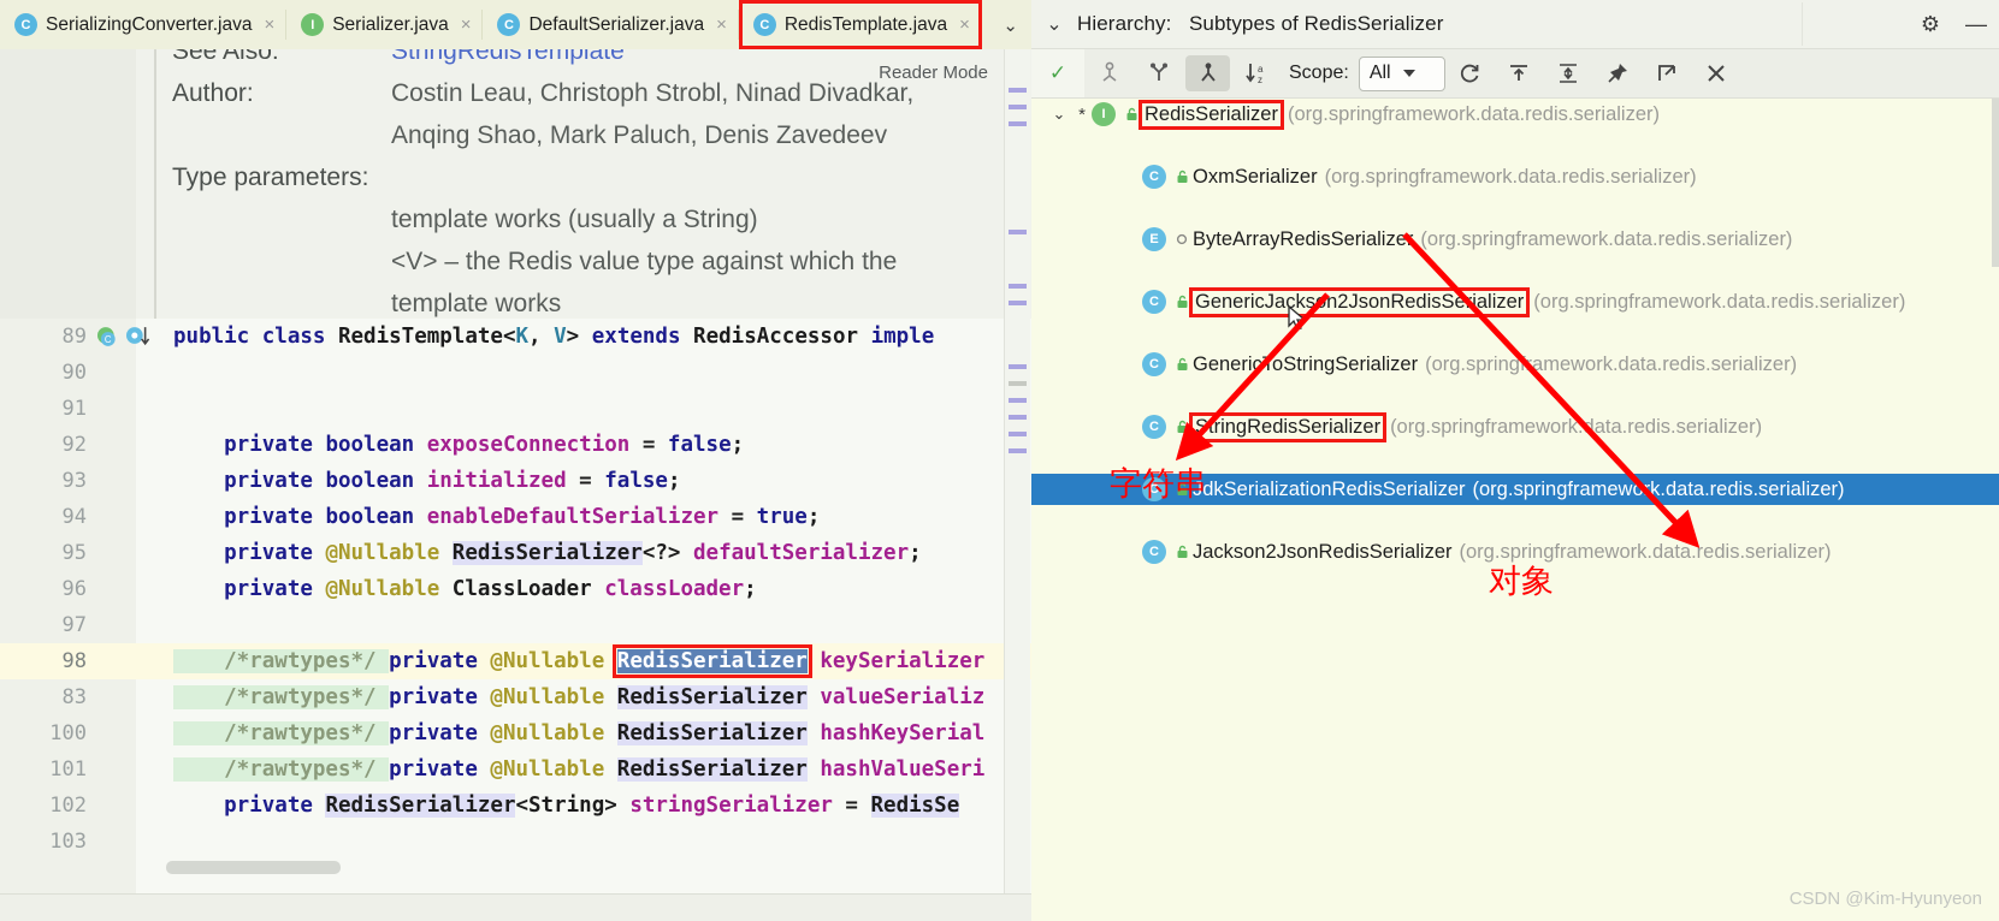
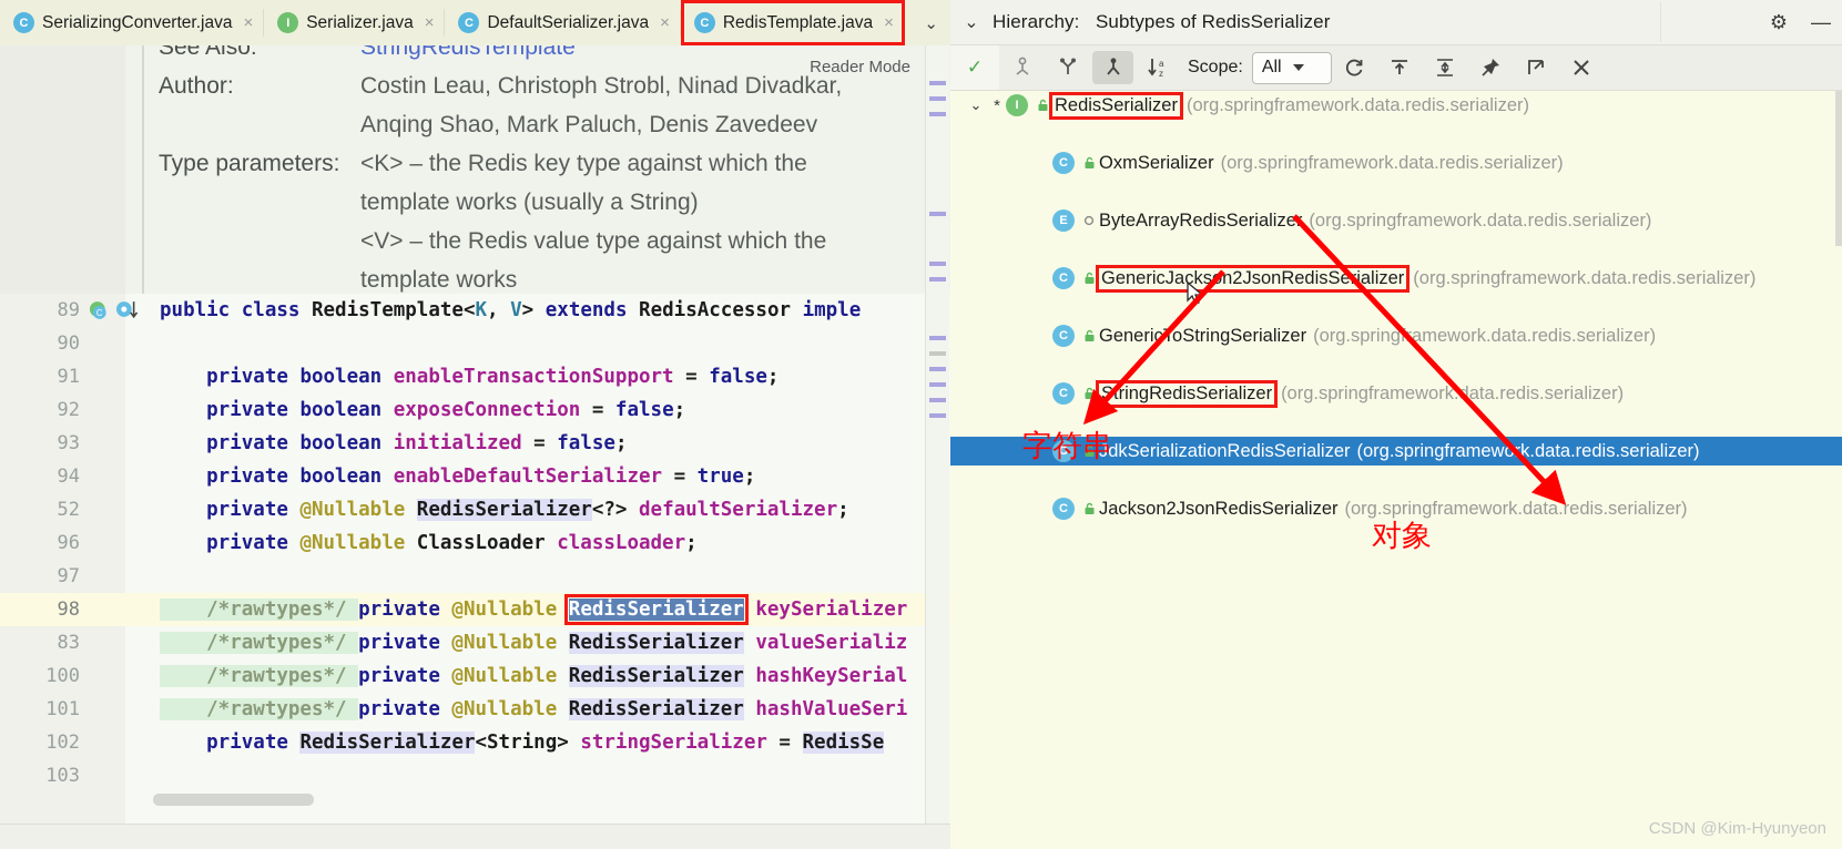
  C
  SerializingConverter.java
  ×
  I
  Serializer.java
  ×
  C
  DefaultSerializer.java
  ×
  C
  RedisTemplate.java
  ×
  ⌄
  See Also:
  StringRedisTemplate
  Author:
  Costin Leau, Christoph Strobl, Ninad Divadkar,
  Anqing Shao, Mark Paluch, Denis Zavedeev
  Type parameters:
+ <K> – the Redis key type against which the
  template works (usually a String)
  <V> – the Redis value type against which the
  template works
  Reader Mode
  89
  C
  public class RedisTemplate<K, V> extends RedisAccessor imple
  90
  91
+ private boolean enableTransactionSupport = false;
  92
  private boolean exposeConnection = false;
  93
  private boolean initialized = false;
  94
  private boolean enableDefaultSerializer = true;
- 95
+ 52
  private @Nullable RedisSerializer<?> defaultSerializer;
  96
  private @Nullable ClassLoader classLoader;
  97
  98
  /*rawtypes*/ private @Nullable RedisSerializer keySerializer
  83
  /*rawtypes*/ private @Nullable RedisSerializer valueSerializ
  100
  /*rawtypes*/ private @Nullable RedisSerializer hashKeySerial
  101
  /*rawtypes*/ private @Nullable RedisSerializer hashValueSeri
  102
  private RedisSerializer<String> stringSerializer = RedisSe
  103
  ⌄
  Hierarchy: Subtypes of RedisSerializer
  ⚙
  —
  ✓
  a
  z
  Scope:
  All
  ⌄
  *
  I
  RedisSerializer
  (org.springframework.data.redis.serializer)
  C
  OxmSerializer
  (org.springframework.data.redis.serializer)
  E
  ByteArrayRedisSerialize
  (org.springframework.data.redis.serializer)
  C
  GenericJacksn2JsonRedisSeializer
  (org.springframework.data.redis.serializer)
  C
  GenericoStringSerializer
  (org.springamework.data.redis.serializer)
  C
  SringRedisSerializer
  (org.springframework.ata.redis.serializer)
  C
  JdkSerializationRedisSerializer
  (org.springframewok.data.redis.serializer)
  C
  Jackson2JsonRedisSerializer
  (org.springframework.data.redis.serializer)
  字符串
  对象
  CSDN @Kim-Hyunyeon
